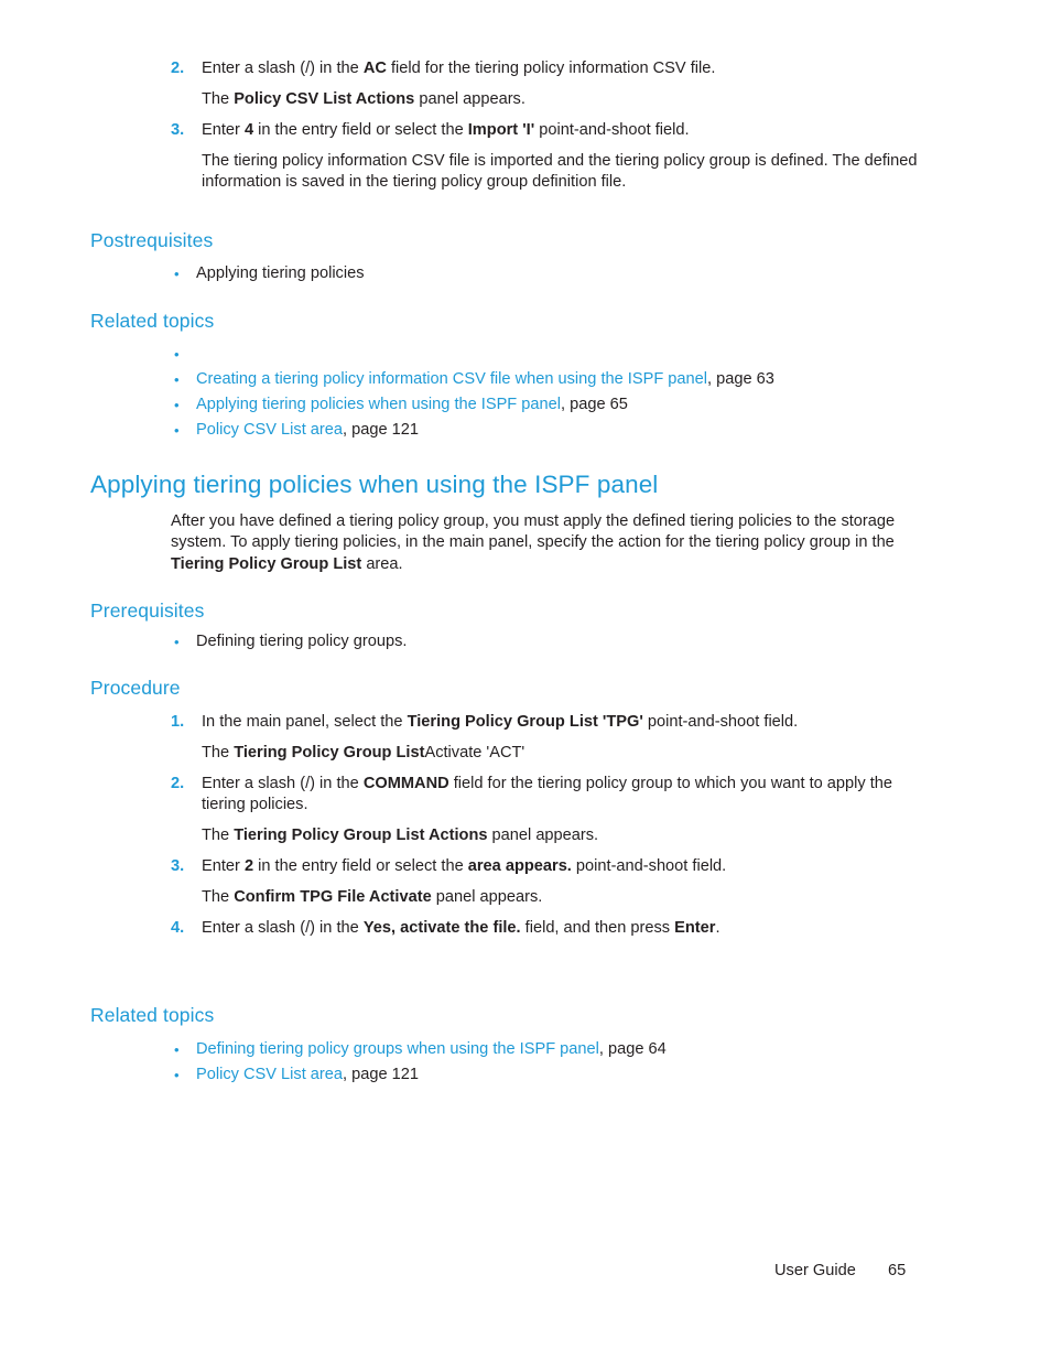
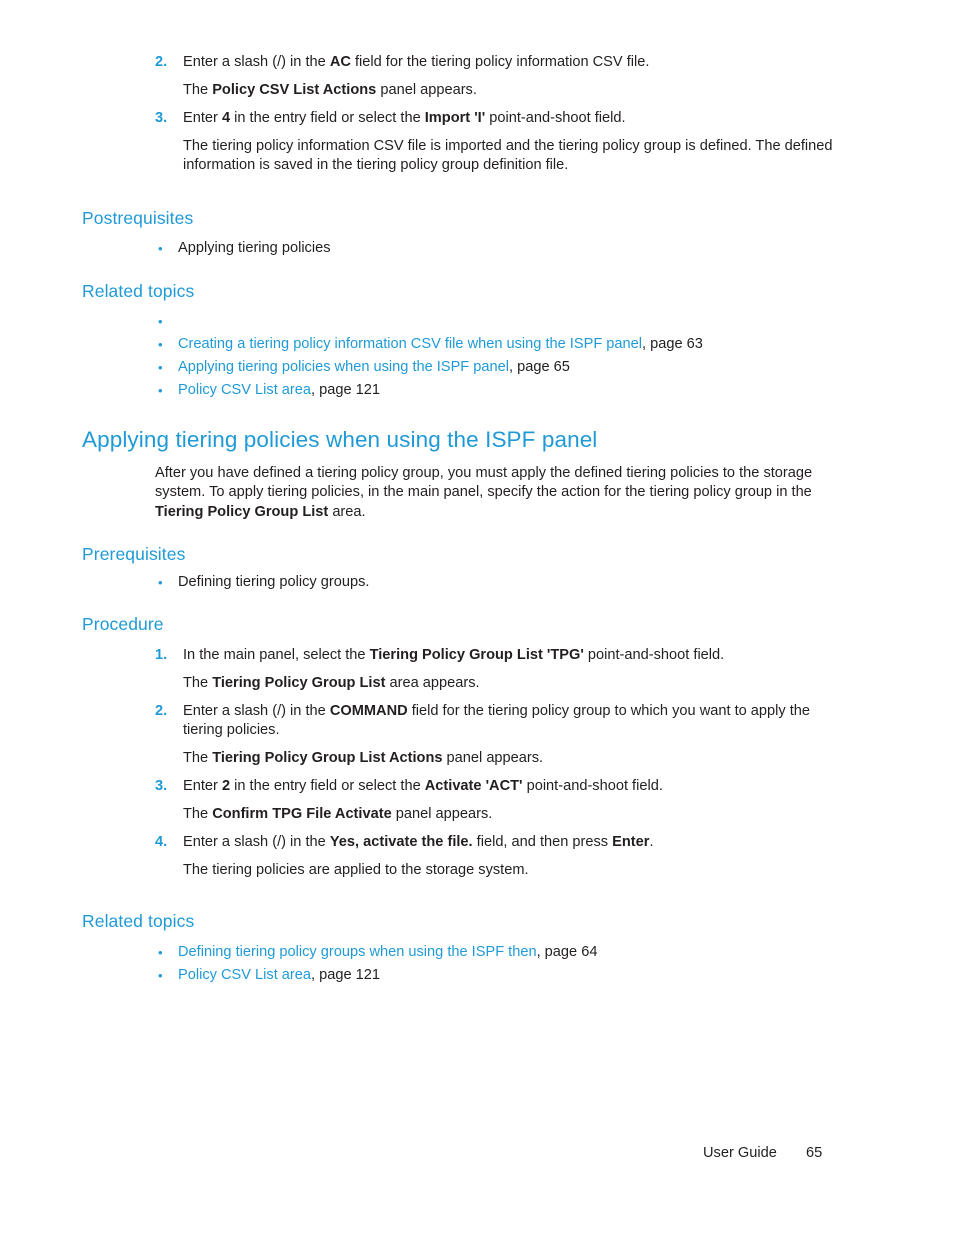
  2.
  Enter a slash (/) in the AC field for the tiering policy information CSV file.
  The Policy CSV List Actions panel appears.
  3.
  Enter 4 in the entry field or select the Import 'I' point-and-shoot field.
  The tiering policy information CSV file is imported and the tiering policy group is defined. The defined information is saved in the tiering policy group definition file.
  Postrequisites
  •
  Applying tiering policies
  Related topics
  •
  •
  Creating a tiering policy information CSV file when using the ISPF panel, page 63
  •
  Applying tiering policies when using the ISPF panel, page 65
  •
  Policy CSV List area, page 121
  Applying tiering policies when using the ISPF panel
  After you have defined a tiering policy group, you must apply the defined tiering policies to the storage system. To apply tiering policies, in the main panel, specify the action for the tiering policy group in the Tiering Policy Group List area.
  Prerequisites
  •
  Defining tiering policy groups.
  Procedure
  1.
  In the main panel, select the Tiering Policy Group List 'TPG' point-and-shoot field.
- The Tiering Policy Group ListActivate 'ACT'
+ The Tiering Policy Group List area appears.
  2.
  Enter a slash (/) in the COMMAND field for the tiering policy group to which you want to apply the tiering policies.
  The Tiering Policy Group List Actions panel appears.
  3.
- Enter 2 in the entry field or select the area appears. point-and-shoot field.
+ Enter 2 in the entry field or select the Activate 'ACT' point-and-shoot field.
  The Confirm TPG File Activate panel appears.
  4.
  Enter a slash (/) in the Yes, activate the file. field, and then press Enter.
+ The tiering policies are applied to the storage system.
  Related topics
  •
- Defining tiering policy groups when using the ISPF panel, page 64
+ Defining tiering policy groups when using the ISPF then, page 64
  •
  Policy CSV List area, page 121
  User Guide
  65
